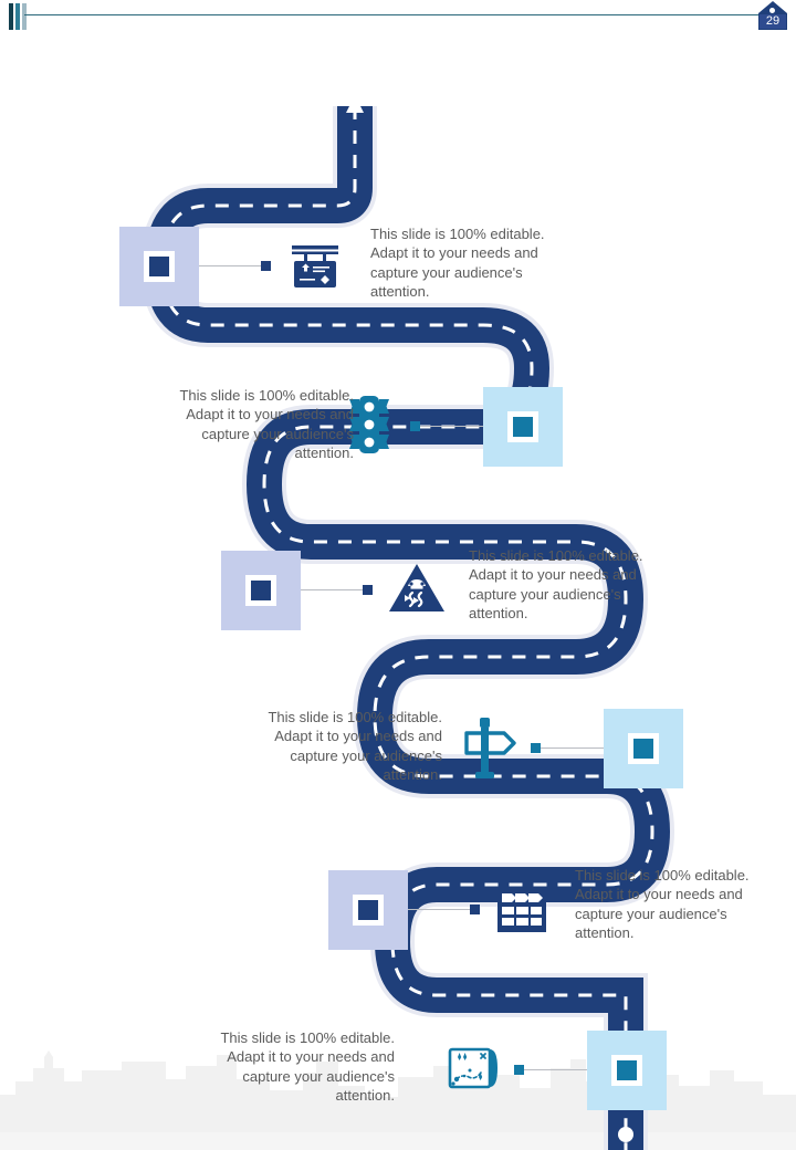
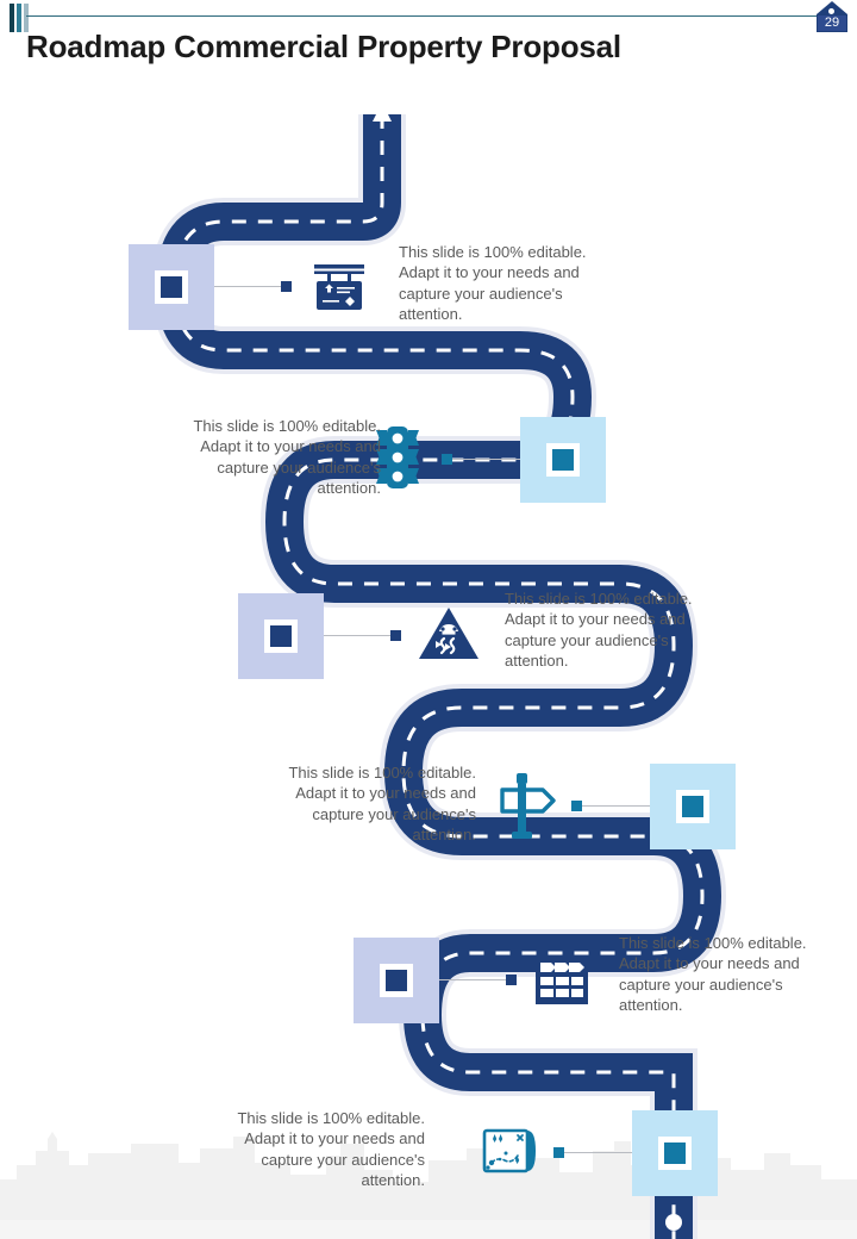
  29
+ Roadmap Commercial Property Proposal
  This slide is 100% editable. Adapt it to your needs and capture your audience's attention.
  This slide is 100% editable. Adapt it to your needs and capture your audience's attention.
  This slide is 100% editable. Adapt it to your needs and capture your audience's attention.
  This slide is 100% editable. Adapt it to your needs and capture your audience's attention.
  This slide is 100% editable. Adapt it to your needs and capture your audience's attention.
  This slide is 100% editable. Adapt it to your needs and capture your audience's attention.
